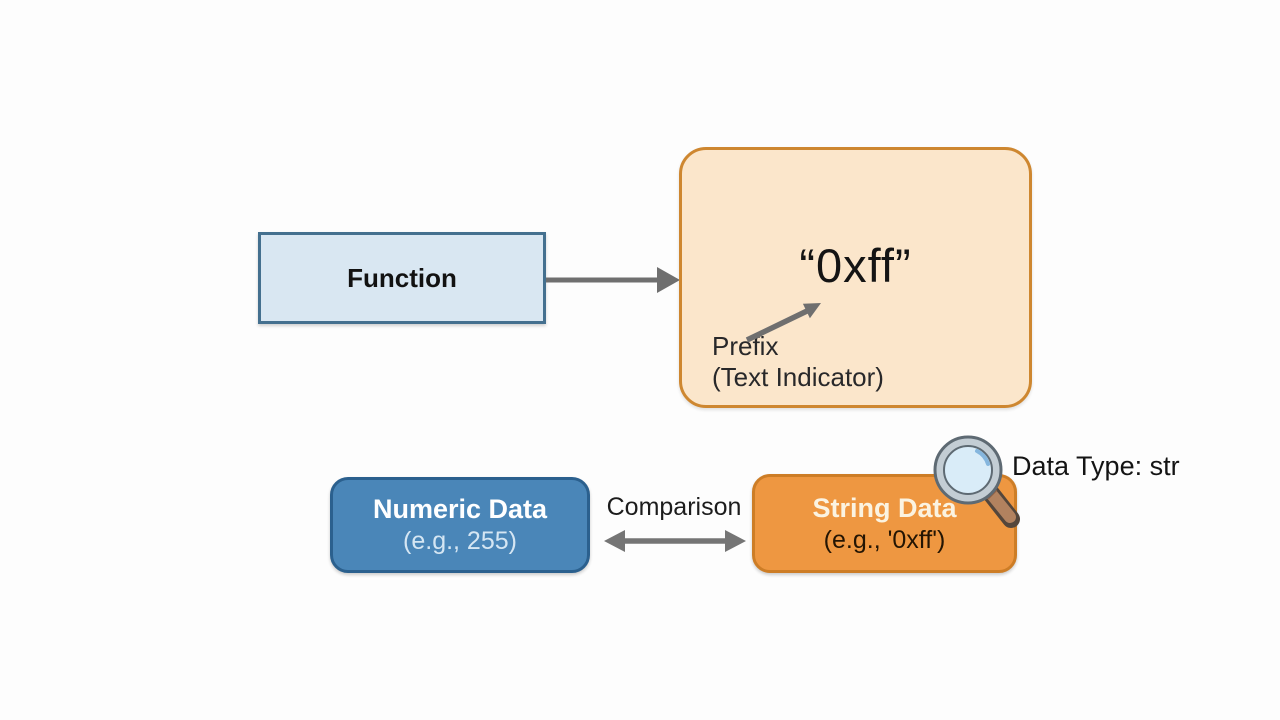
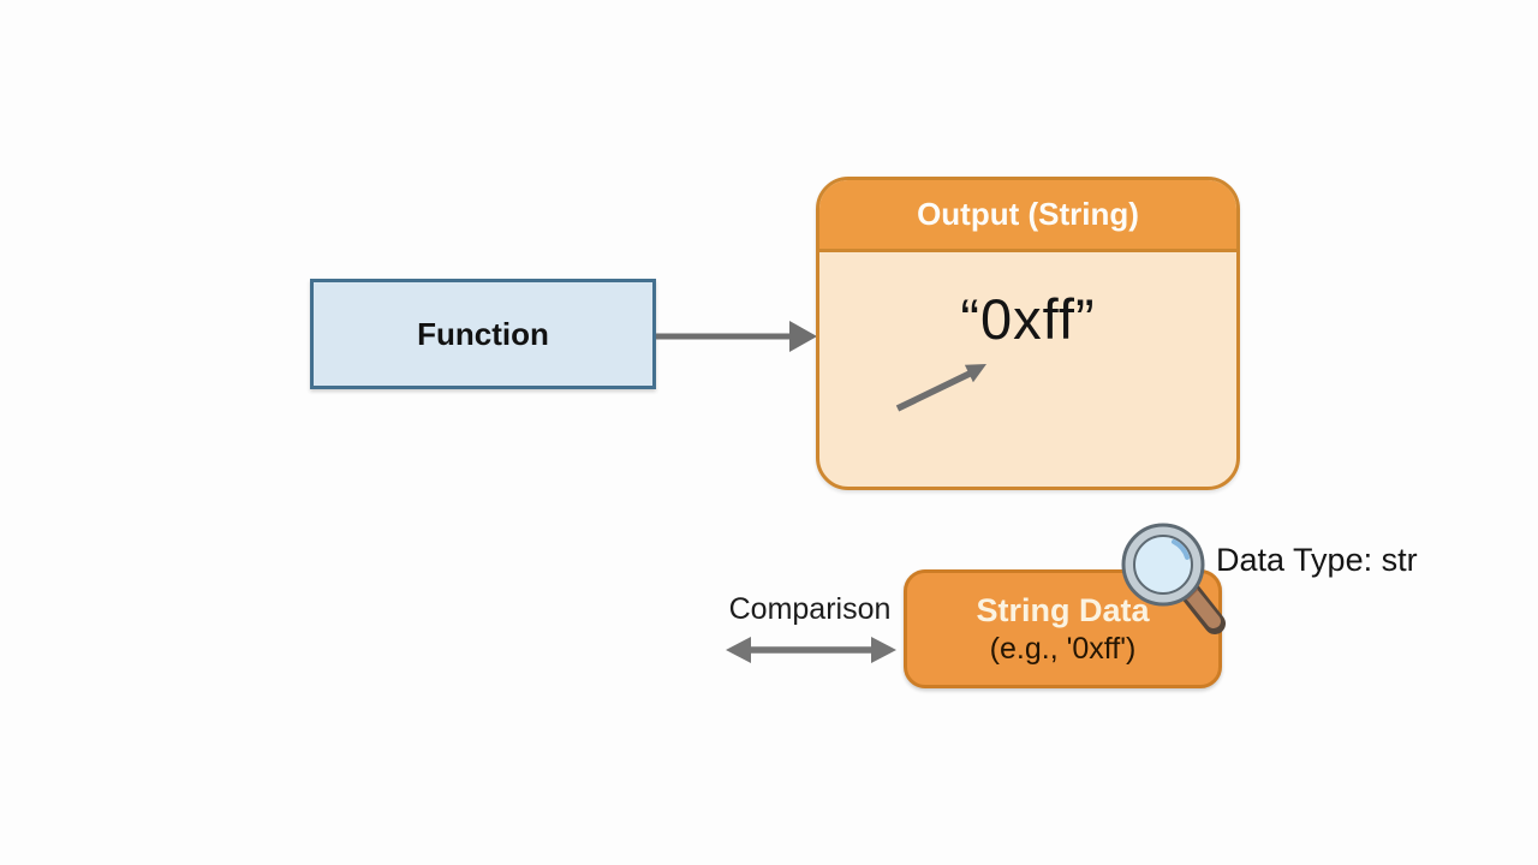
  Function
+ Output (String)
  “0xff”
- Prefix
- (Text Indicator)
- Numeric Data
- (e.g., 255)
  Comparison
  String Data
  (e.g., '0xff')
  Data Type: str
